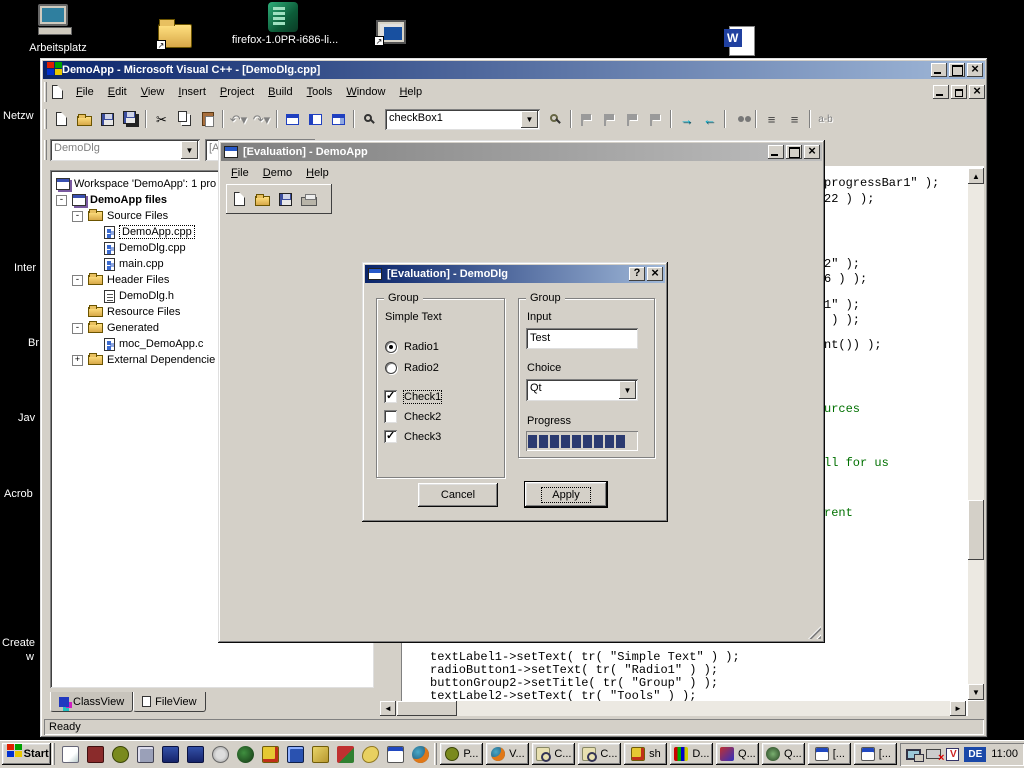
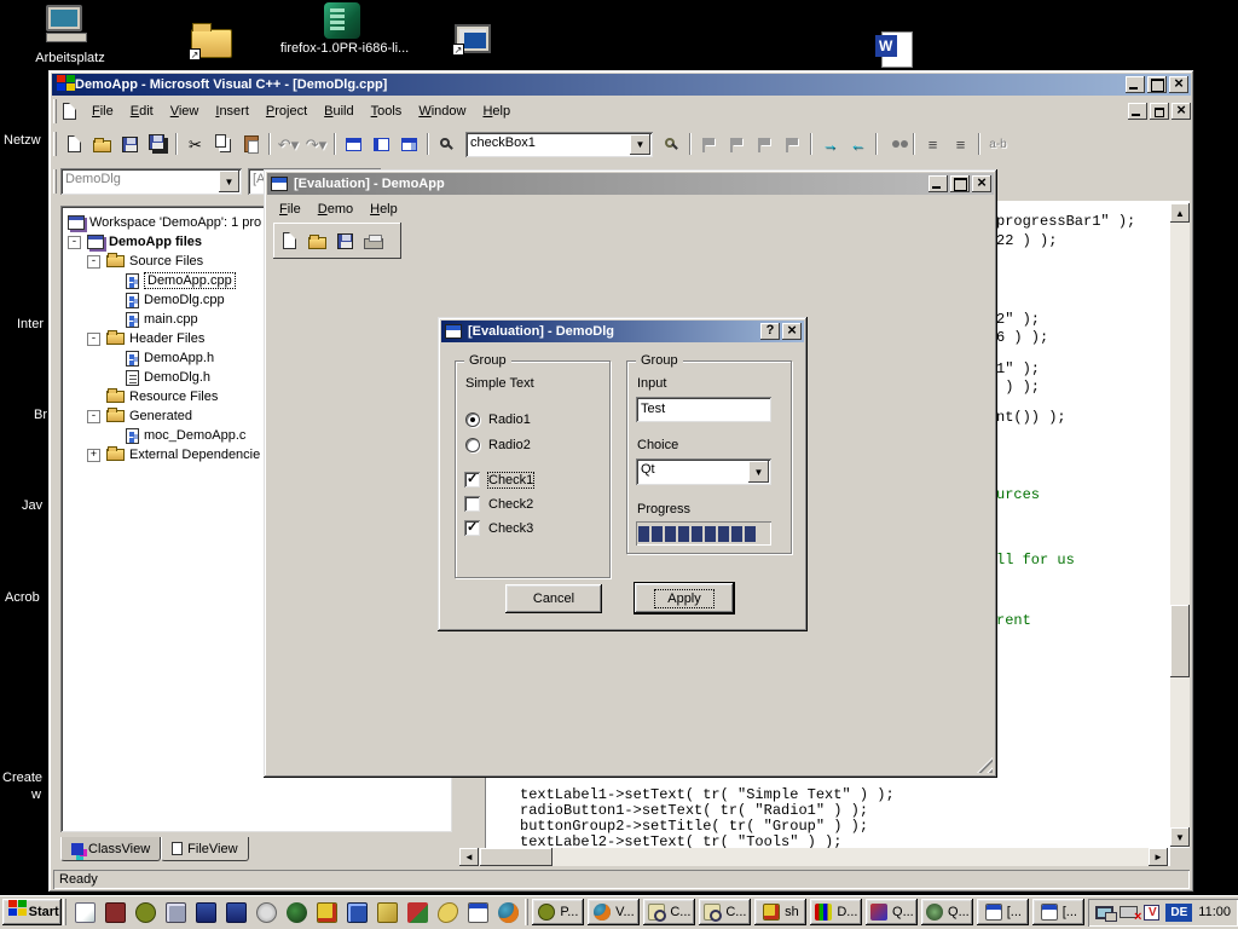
  Arbeitsplatz
  ↗
  firefox-1.0PR-i686-li...
  ↗
  Netzw
  Inter
  Br
  Jav
  Acrob
  Create
  w
  DemoApp - Microsoft Visual C++ - [DemoDlg.cpp]
  File Edit View Insert Project Build Tools Window Help
  ✂
  ↶▾
  ↷▾
  checkBox1
  ▼
  →
  ←
  ≡
  ≡
  a-b
  DemoDlg
  ▼
  Workspace 'DemoApp': 1 pro
  -
  DemoApp files
  -
  Source Files
  DemoApp.cpp
  DemoDlg.cpp
  main.cpp
  -
  Header Files
+ DemoApp.h
  DemoDlg.h
  Resource Files
  -
  Generated
  moc_DemoApp.c
  +
  External Dependencie
  ClassView
  FileView
  progressBar1" );
  22 ) );
  2" );
  6 ) );
  1" );
  ) );
  nt()) );
  urces
  ll for us
  rent
  textLabel1->setText( tr( "Simple Text" ) );
  radioButton1->setText( tr( "Radio1" ) );
  buttonGroup2->setTitle( tr( "Group" ) );
  textLabel2->setText( tr( "Tools" ) );
  ▲
  ▼
  ◄
  ►
  Ready
  [Evaluation] - DemoApp
  File
  Demo
  Help
  [Evaluation] - DemoDlg
  Group
  Simple Text
  Radio1
  Radio2
  Check1
  Check2
  Check3
  Group
  Input
  Test
  Choice
  Qt
  ▼
  Progress
  Cancel
  Apply
  Start
  P...
  V...
  C...
  C...
  sh
  D...
  Q...
  Q...
  [...
  [...
  DE
  11:00
